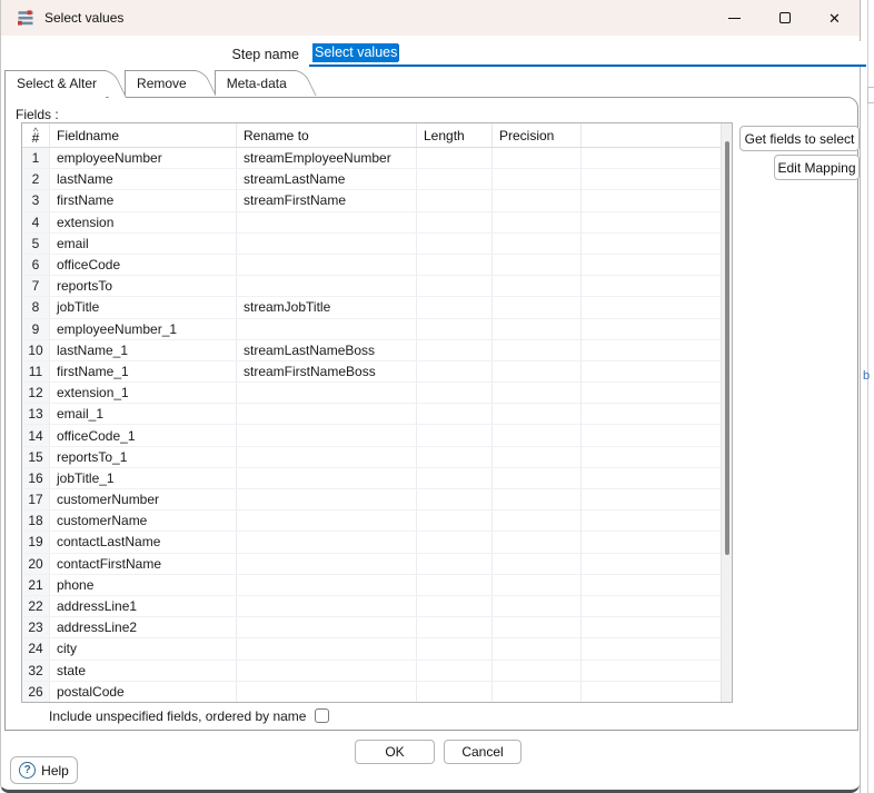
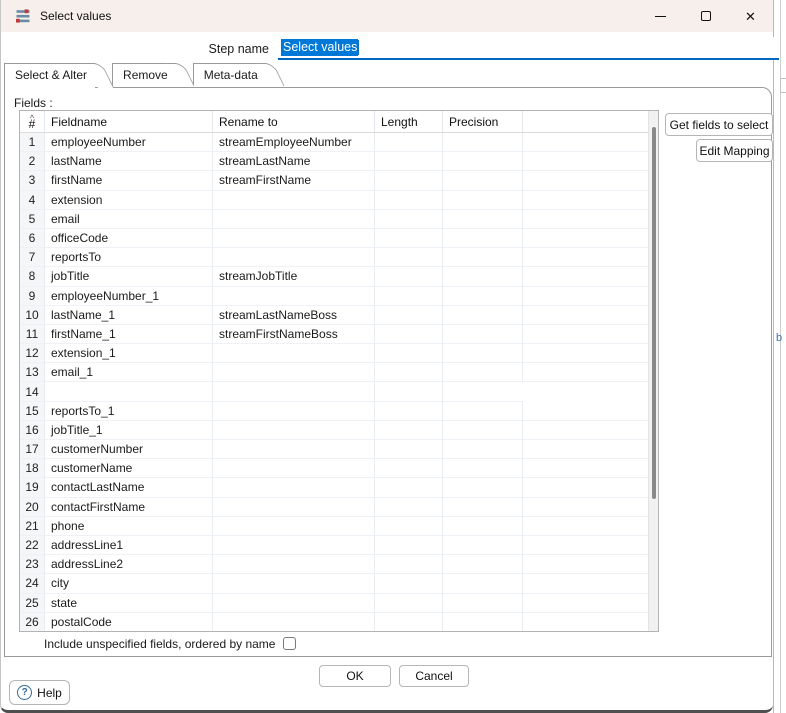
  b
  Select values
  ✕
  Step name
  Select values
  Select & Alter
  Remove
  Meta-data
  Fields :
  ^
  #
  Fieldname
  Rename to
  Length
  Precision
  1
  employeeNumber
  streamEmployeeNumber
  2
  lastName
  streamLastName
  3
  firstName
  streamFirstName
  4
  extension
  5
  email
  6
  officeCode
  7
  reportsTo
  8
  jobTitle
  streamJobTitle
  9
  employeeNumber_1
  10
  lastName_1
  streamLastNameBoss
  11
  firstName_1
  streamFirstNameBoss
  12
  extension_1
  13
  email_1
  14
- officeCode_1
  15
  reportsTo_1
  16
  jobTitle_1
  17
  customerNumber
  18
  customerName
  19
  contactLastName
  20
  contactFirstName
  21
  phone
  22
  addressLine1
  23
  addressLine2
  24
  city
- 32
+ 25
  state
  26
  postalCode
  Get fields to select
  Edit Mapping
  Include unspecified fields, ordered by name
  OK
  Cancel
  ?
  Help
